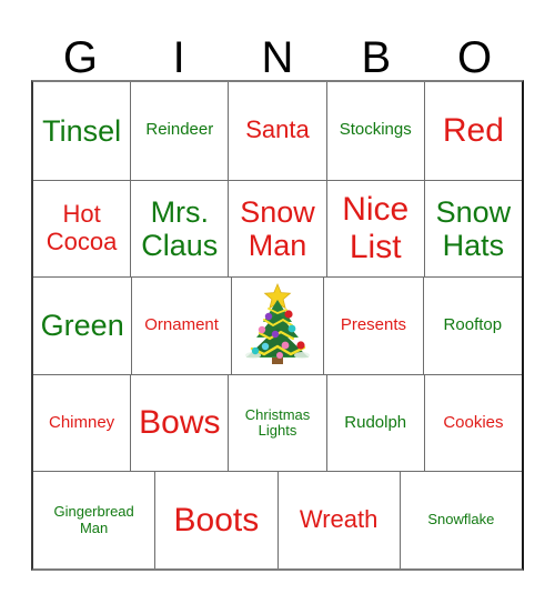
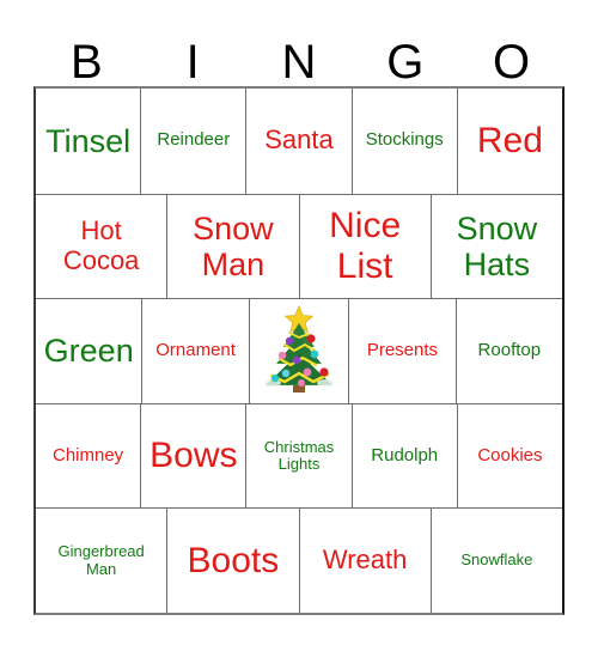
- G
+ B
  I
  N
- B
+ G
  O
  Tinsel
  Reindeer
  Santa
  Stockings
  Red
  Hot
  Cocoa
- Mrs.
- Claus
  Snow
  Man
  Nice
  List
  Snow
  Hats
  Green
  Ornament
  Presents
  Rooftop
  Chimney
  Bows
  Christmas
  Lights
  Rudolph
  Cookies
  Gingerbread
  Man
  Boots
  Wreath
  Snowflake
